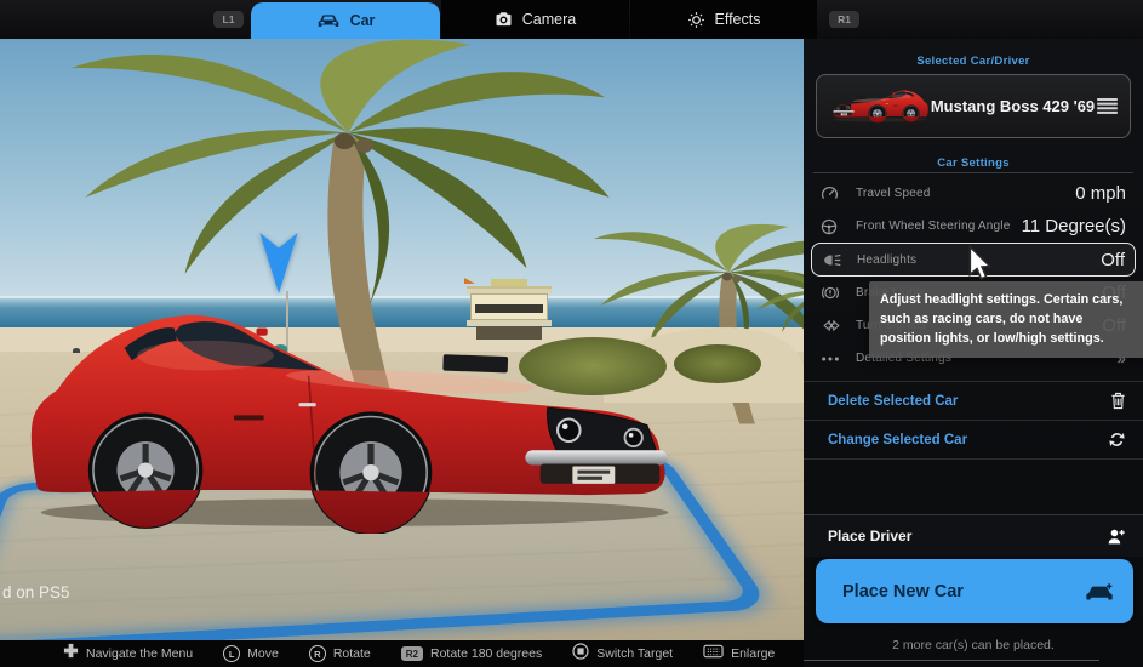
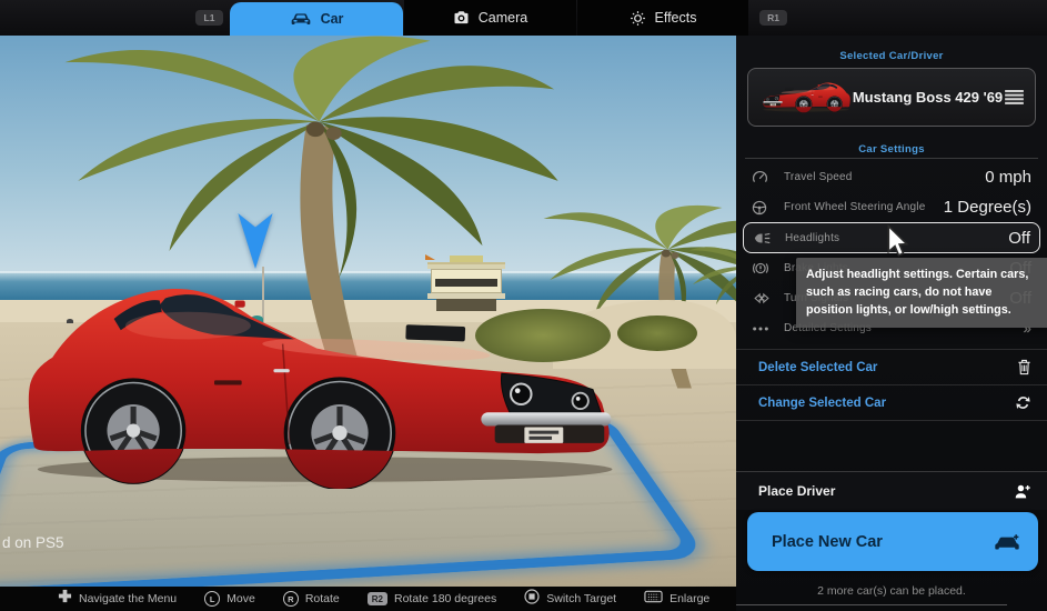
  L1
  Car
  Camera
  Effects
  R1
  d on PS5
  Selected Car/Driver
  Mustang Boss 429 '69
  Car Settings
  Travel Speed
  0 mph
  Front Wheel Steering Angle
- 11 Degree(s)
+ 1 Degree(s)
  Headlights
  Off
  Detailed Settings
  Delete Selected Car
  Change Selected Car
  Place Driver
  Place New Car
  2 more car(s) can be placed.
  Adjust headlight settings. Certain cars, such as racing cars, do not have position lights, or low/high settings.
  Navigate the Menu
  L
  Move
  R
  Rotate
  R2
  Rotate 180 degrees
  Switch Target
  Enlarge
